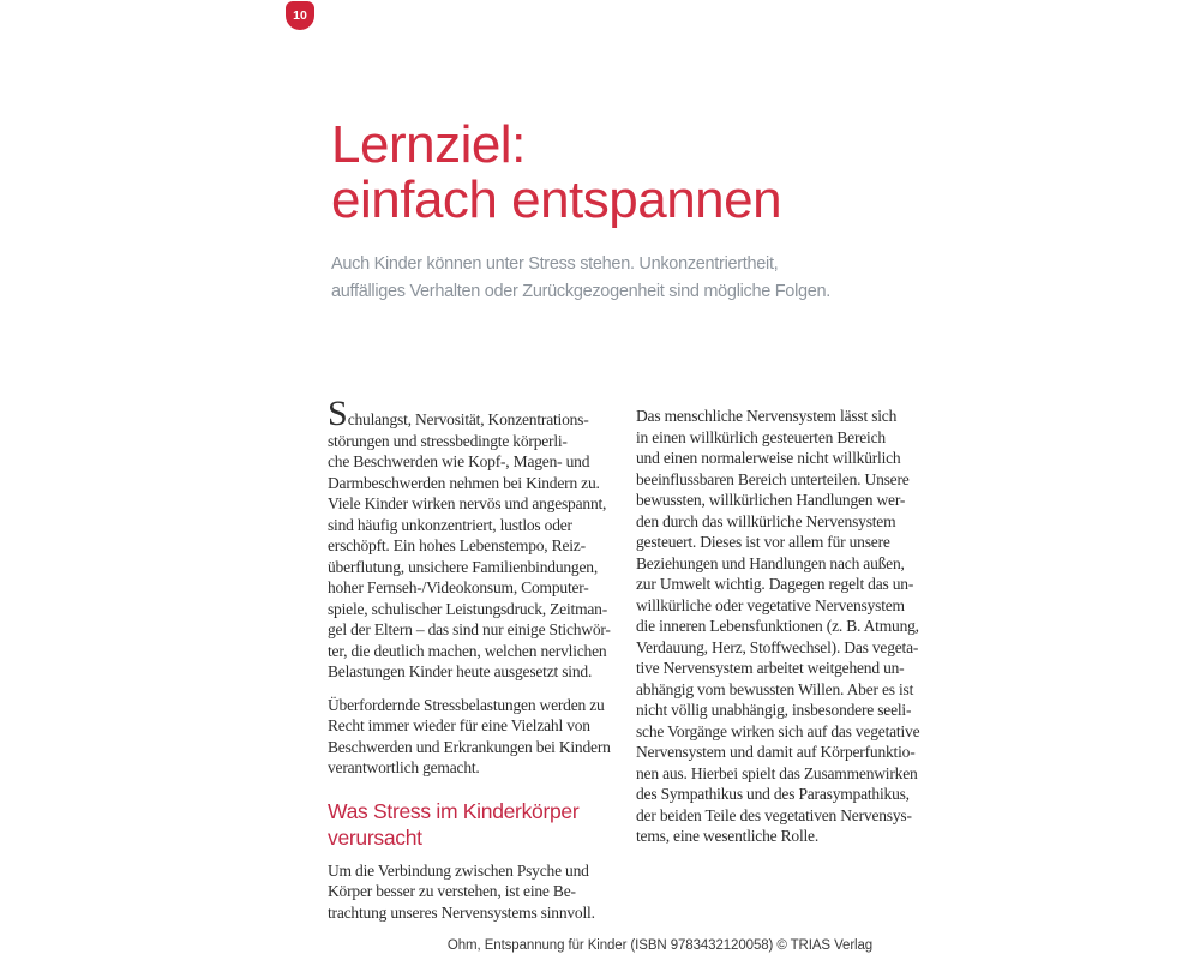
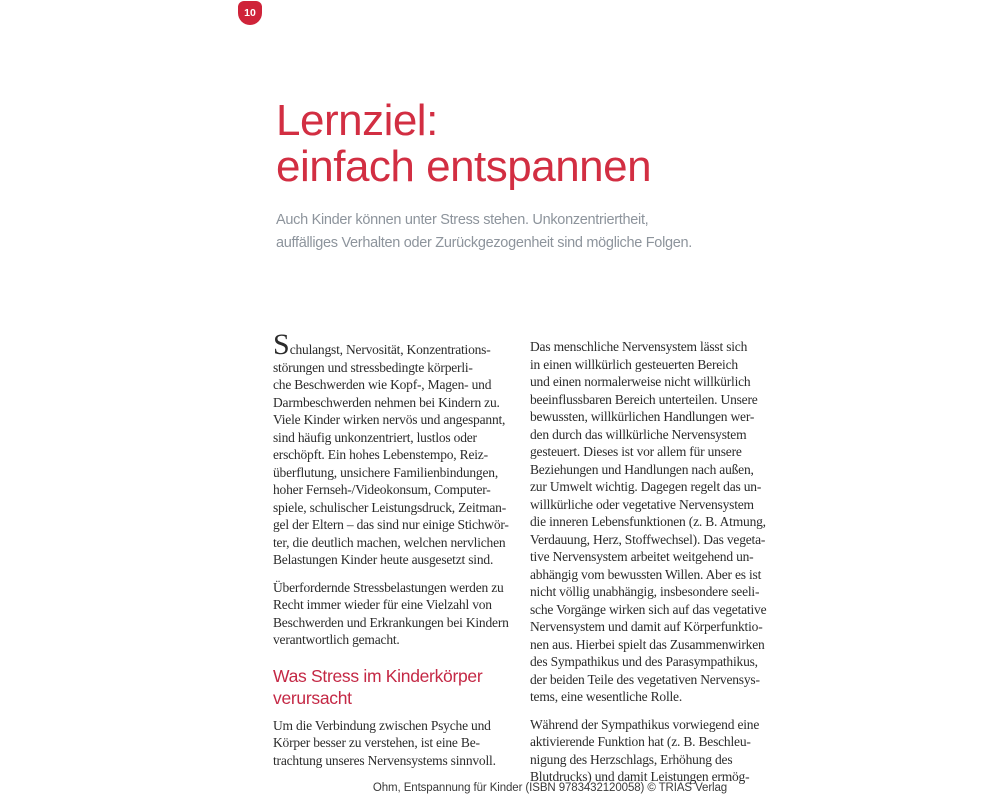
  10
  Lernziel:
  einfach entspannen
  Auch Kinder können unter Stress stehen. Unkonzentriertheit,
  auffälliges Verhalten oder Zurückgezogenheit sind mögliche Folgen.
  Schulangst, Nervosität, Konzentrations-
  störungen und stressbedingte körperli-
  che Beschwerden wie Kopf-, Magen- und
  Darmbeschwerden nehmen bei Kindern zu.
  Viele Kinder wirken nervös und angespannt,
  sind häufig unkonzentriert, lustlos oder
  erschöpft. Ein hohes Lebenstempo, Reiz-
  überflutung, unsichere Familienbindungen,
  hoher Fernseh-/Videokonsum, Computer-
  spiele, schulischer Leistungsdruck, Zeitman-
  gel der Eltern – das sind nur einige Stichwör-
  ter, die deutlich machen, welchen nervlichen
  Belastungen Kinder heute ausgesetzt sind.
  Überfordernde Stressbelastungen werden zu
  Recht immer wieder für eine Vielzahl von
  Beschwerden und Erkrankungen bei Kindern
  verantwortlich gemacht.
  Was Stress im Kinderkörper
  verursacht
  Um die Verbindung zwischen Psyche und
  Körper besser zu verstehen, ist eine Be-
  trachtung unseres Nervensystems sinnvoll.
  Das menschliche Nervensystem lässt sich
  in einen willkürlich gesteuerten Bereich
  und einen normalerweise nicht willkürlich
  beeinflussbaren Bereich unterteilen. Unsere
  bewussten, willkürlichen Handlungen wer-
  den durch das willkürliche Nervensystem
  gesteuert. Dieses ist vor allem für unsere
  Beziehungen und Handlungen nach außen,
  zur Umwelt wichtig. Dagegen regelt das un-
  willkürliche oder vegetative Nervensystem
  die inneren Lebensfunktionen (z. B. Atmung,
  Verdauung, Herz, Stoffwechsel). Das vegeta-
  tive Nervensystem arbeitet weitgehend un-
  abhängig vom bewussten Willen. Aber es ist
  nicht völlig unabhängig, insbesondere seeli-
  sche Vorgänge wirken sich auf das vegetative
  Nervensystem und damit auf Körperfunktio-
  nen aus. Hierbei spielt das Zusammenwirken
  des Sympathikus und des Parasympathikus,
  der beiden Teile des vegetativen Nervensys-
  tems, eine wesentliche Rolle.
+ Während der Sympathikus vorwiegend eine
+ aktivierende Funktion hat (z. B. Beschleu-
+ nigung des Herzschlags, Erhöhung des
+ Blutdrucks) und damit Leistungen ermög-
  Ohm, Entspannung für Kinder (ISBN 9783432120058) © TRIAS Verlag
